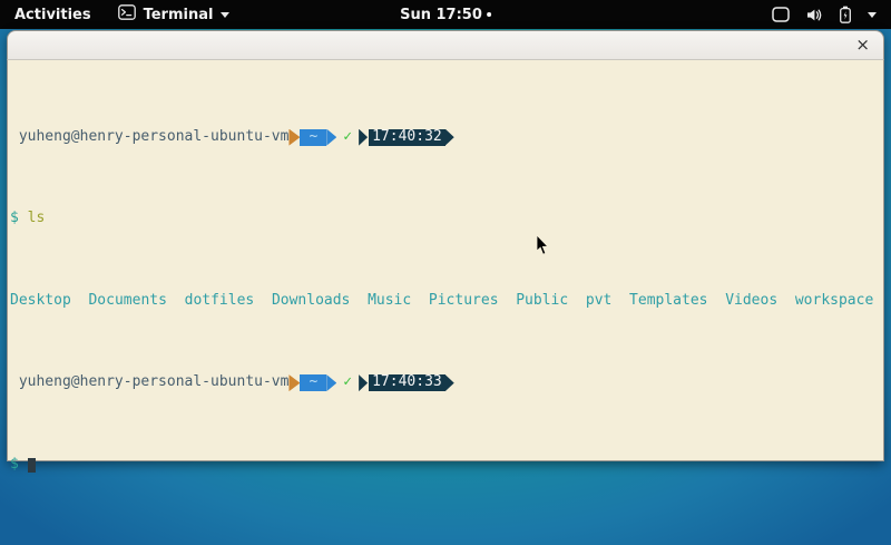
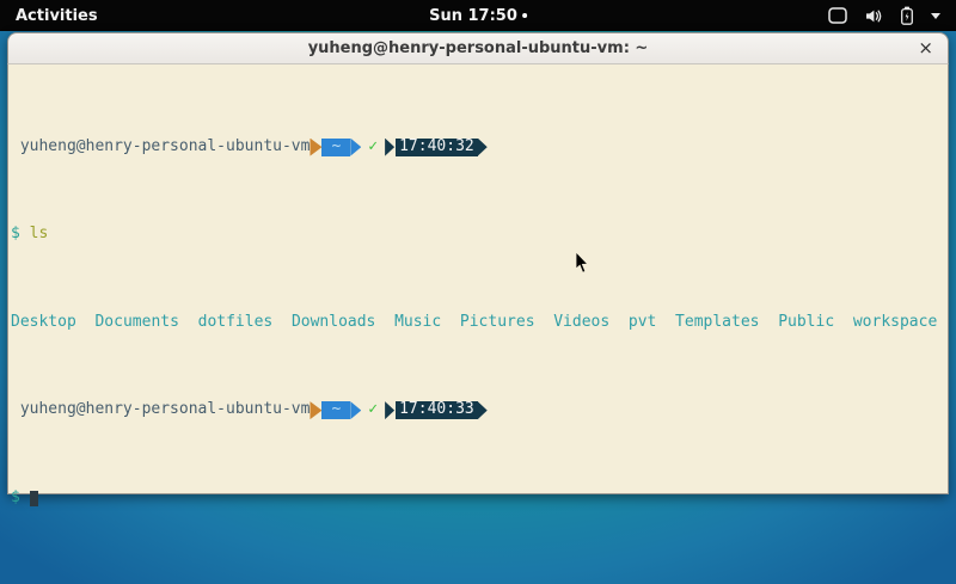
  Activities
- Terminal
  Sun 17:50
+ yuheng@henry-personal-ubuntu-vm: ~
  ×
  yuheng@henry-personal-ubuntu-vm
  ~
  ✓
  17:40:32
  $
  ls
  Desktop
  Documents
  dotfiles
  Downloads
  Music
  Pictures
- Public
+ Videos
  pvt
  Templates
- Videos
+ Public
  workspace
  yuheng@henry-personal-ubuntu-vm
  ~
  ✓
  17:40:33
  $
